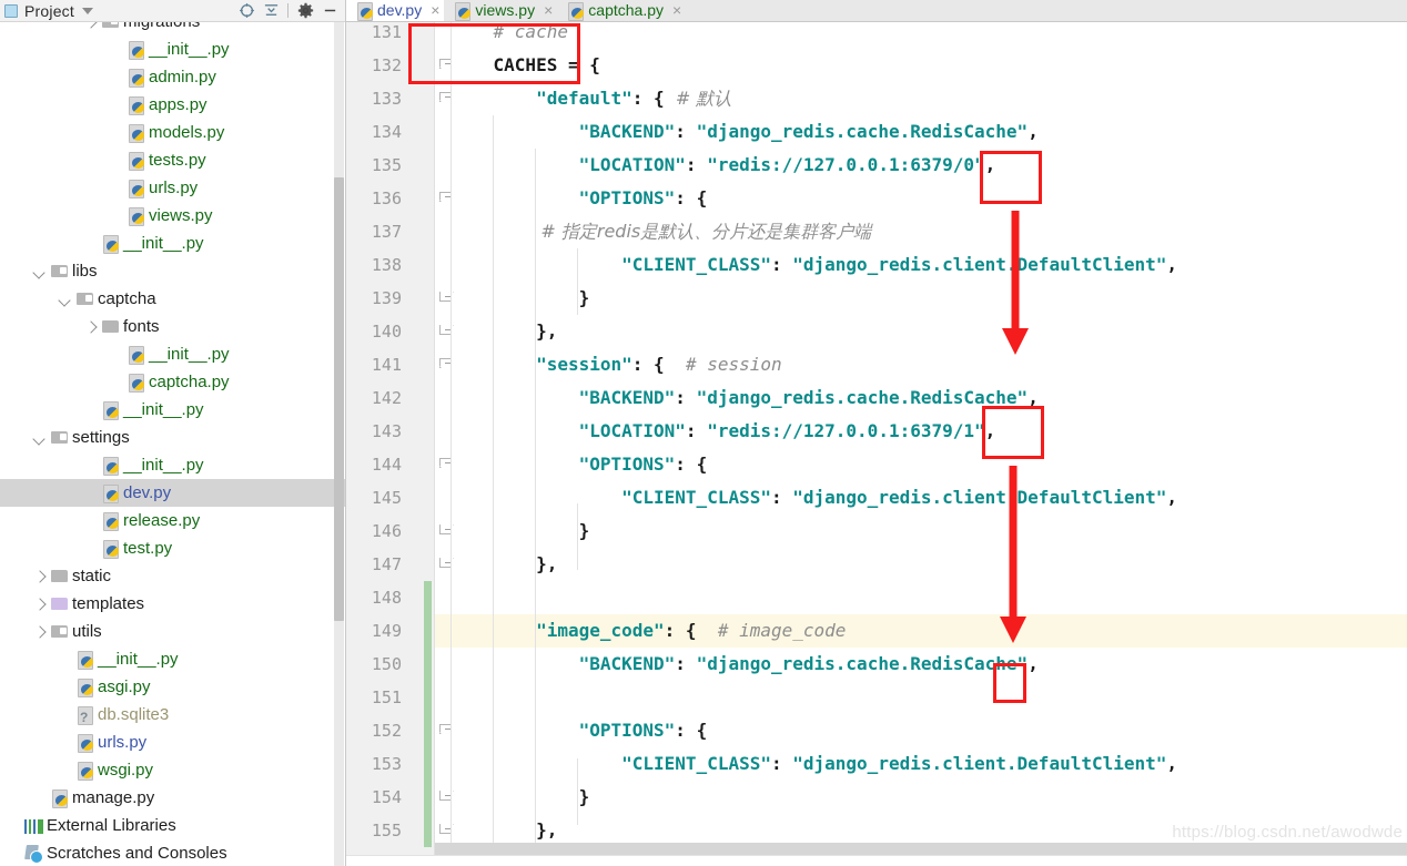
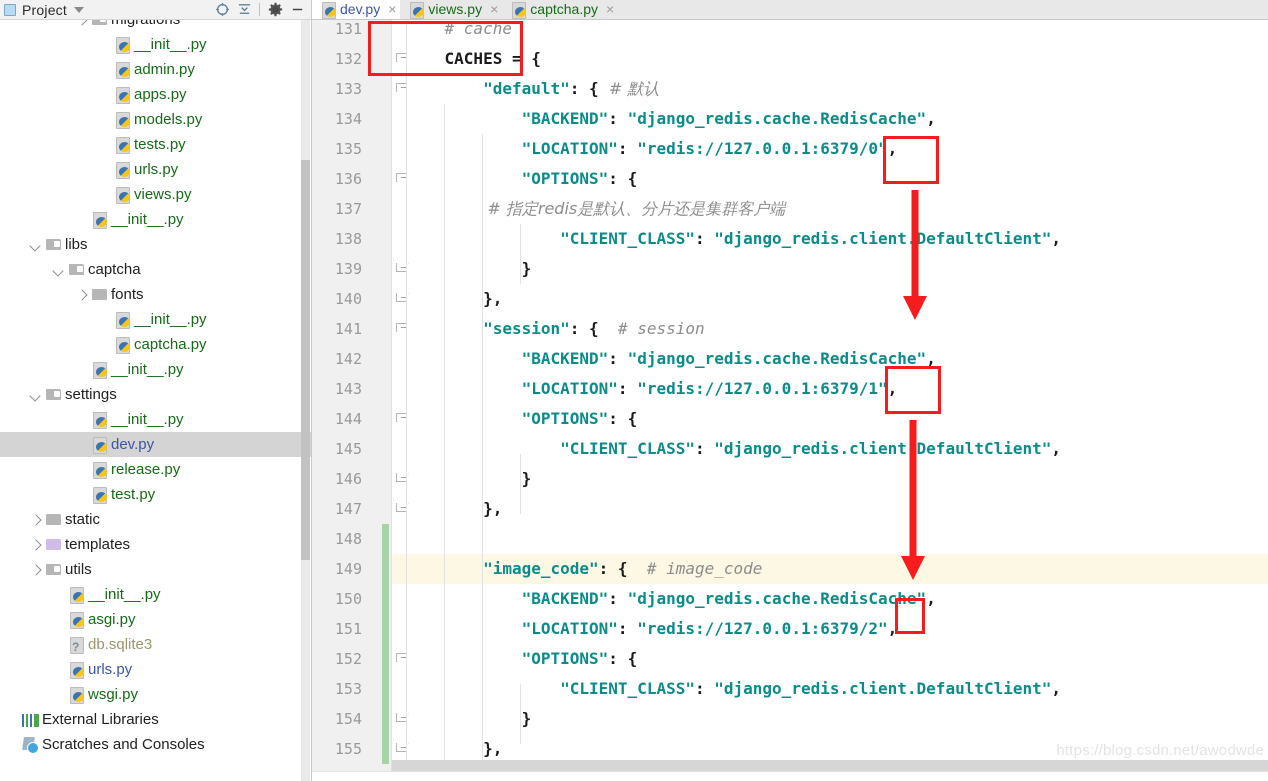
  Project
  __init__.py
  admin.py
  apps.py
  models.py
  tests.py
  urls.py
  views.py
  __init__.py
  libs
  captcha
  fonts
  __init__.py
  captcha.py
  __init__.py
  settings
  __init__.py
  dev.py
  release.py
  test.py
  static
  templates
  utils
  __init__.py
  asgi.py
  db.sqlite3
  urls.py
  wsgi.py
- manage.py
  External Libraries
  Scratches and Consoles
  dev.py
  ×
  views.py
  ×
  captcha.py
  ×
  131
  132
  133
  134
  135
  136
  137
  138
  139
  140
  141
  142
  143
  144
  145
  146
  147
  148
  149
  150
  151
  152
  153
  154
  155
  # cache
  CACHES = {
  "default": { # 默认
  "BACKEND": "django_redis.cache.RedisCache",
  "LOCATION": "redis://127.0.0.1:6379/0",
  "OPTIONS": {
  # 指定redis是默认、分片还是集群客户端
  "CLIENT_CLASS": "django_redis.clientDefaultClient",
  }
  },
  "session": { # session
  "BACKEND": "django_redis.cache.RedisCache",
  "LOCATION": "redis://127.0.0.1:6379/1",
  "OPTIONS": {
  "CLIENT_CLASS": "django_redis.clientDefaultClient",
  }
  },
  "image_code": { # image_code
  "BACKEND": "django_redis.cache.RedisCache",
+ "LOCATION": "redis://127.0.0.1:6379/2",
  "OPTIONS": {
  "CLIENT_CLASS": "django_redis.client.DefaultClient",
  }
  },
  https://blog.csdn.net/awodwde
